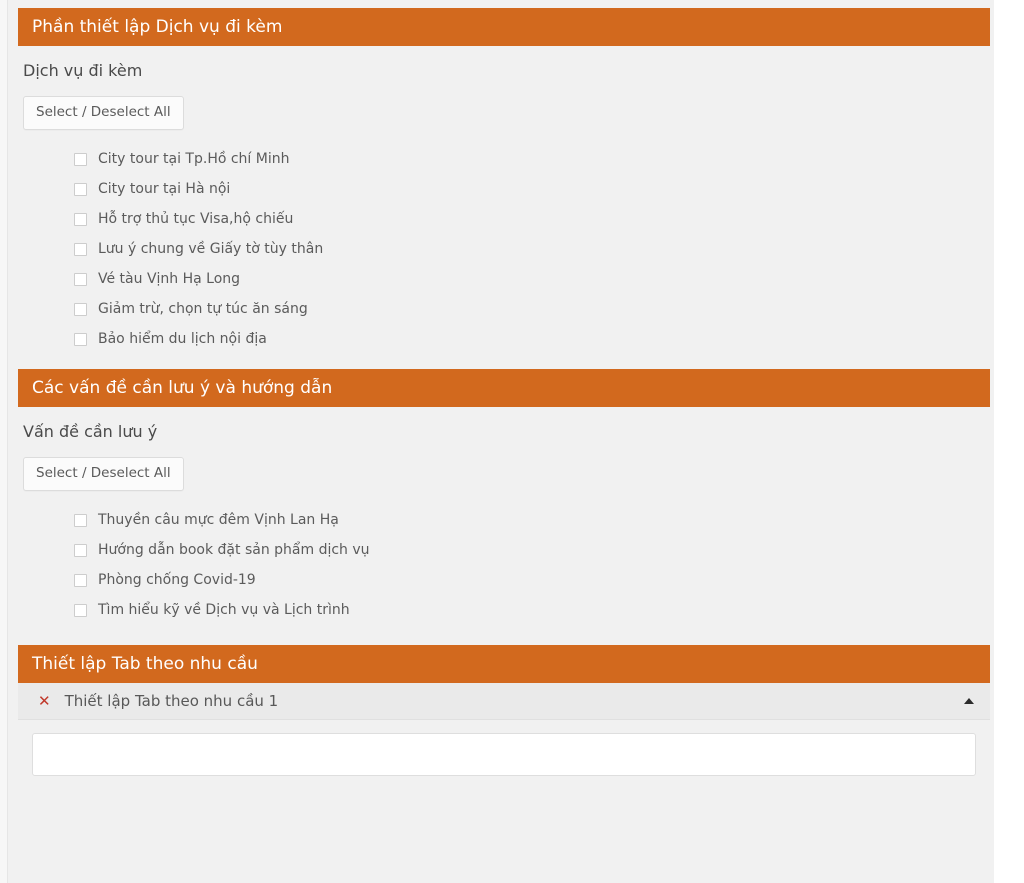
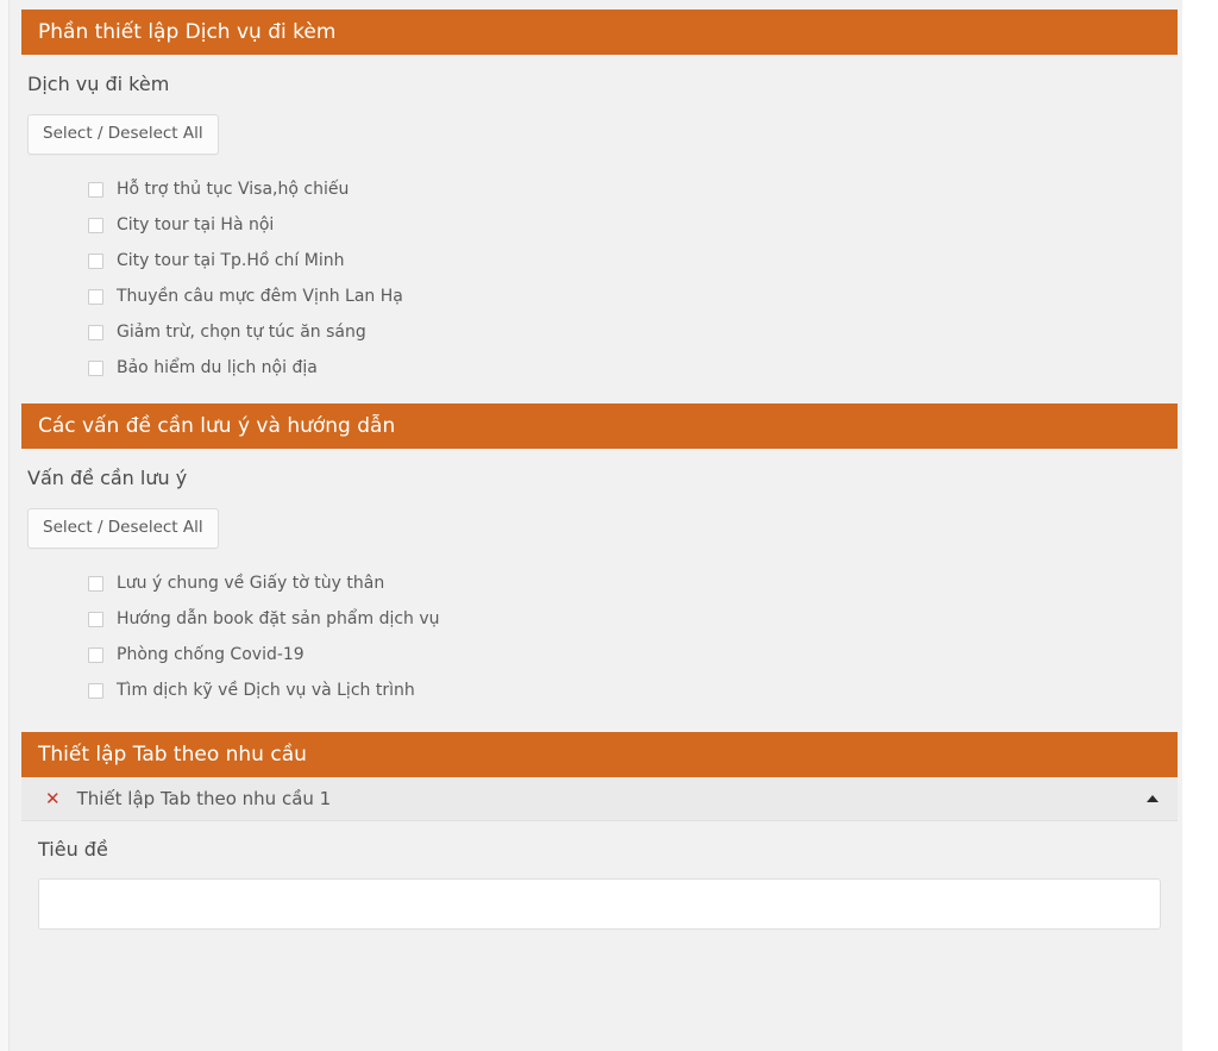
  Phần thiết lập Dịch vụ đi kèm
  Dịch vụ đi kèm
  Select / Deselect All
- City tour tại Tp.Hồ chí Minh
+ Hỗ trợ thủ tục Visa,hộ chiếu
  City tour tại Hà nội
- Hỗ trợ thủ tục Visa,hộ chiếu
+ City tour tại Tp.Hồ chí Minh
- Lưu ý chung về Giấy tờ tùy thân
+ Thuyền câu mực đêm Vịnh Lan Hạ
- Vé tàu Vịnh Hạ Long
  Giảm trừ, chọn tự túc ăn sáng
  Bảo hiểm du lịch nội địa
  Các vấn đề cần lưu ý và hướng dẫn
  Vấn đề cần lưu ý
  Select / Deselect All
- Thuyền câu mực đêm Vịnh Lan Hạ
+ Lưu ý chung về Giấy tờ tùy thân
  Hướng dẫn book đặt sản phẩm dịch vụ
  Phòng chống Covid-19
- Tìm hiểu kỹ về Dịch vụ và Lịch trình
+ Tìm dịch kỹ về Dịch vụ và Lịch trình
  Thiết lập Tab theo nhu cầu
  ✕
  Thiết lập Tab theo nhu cầu 1
+ Tiêu đề
